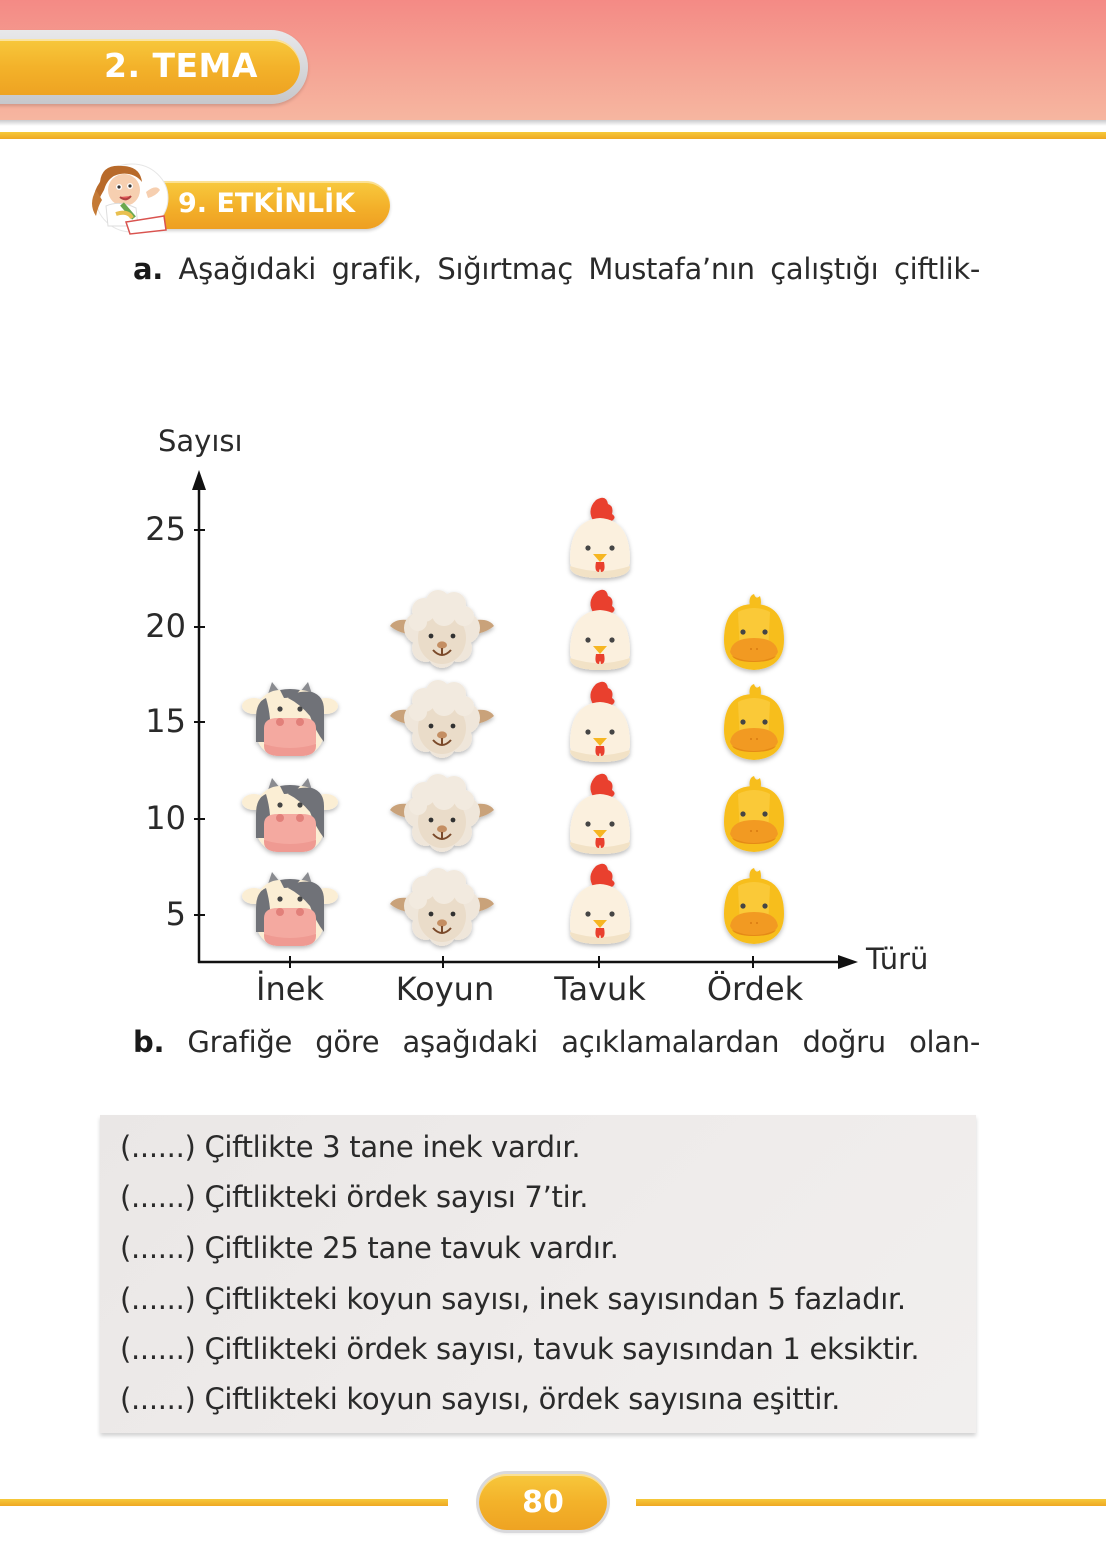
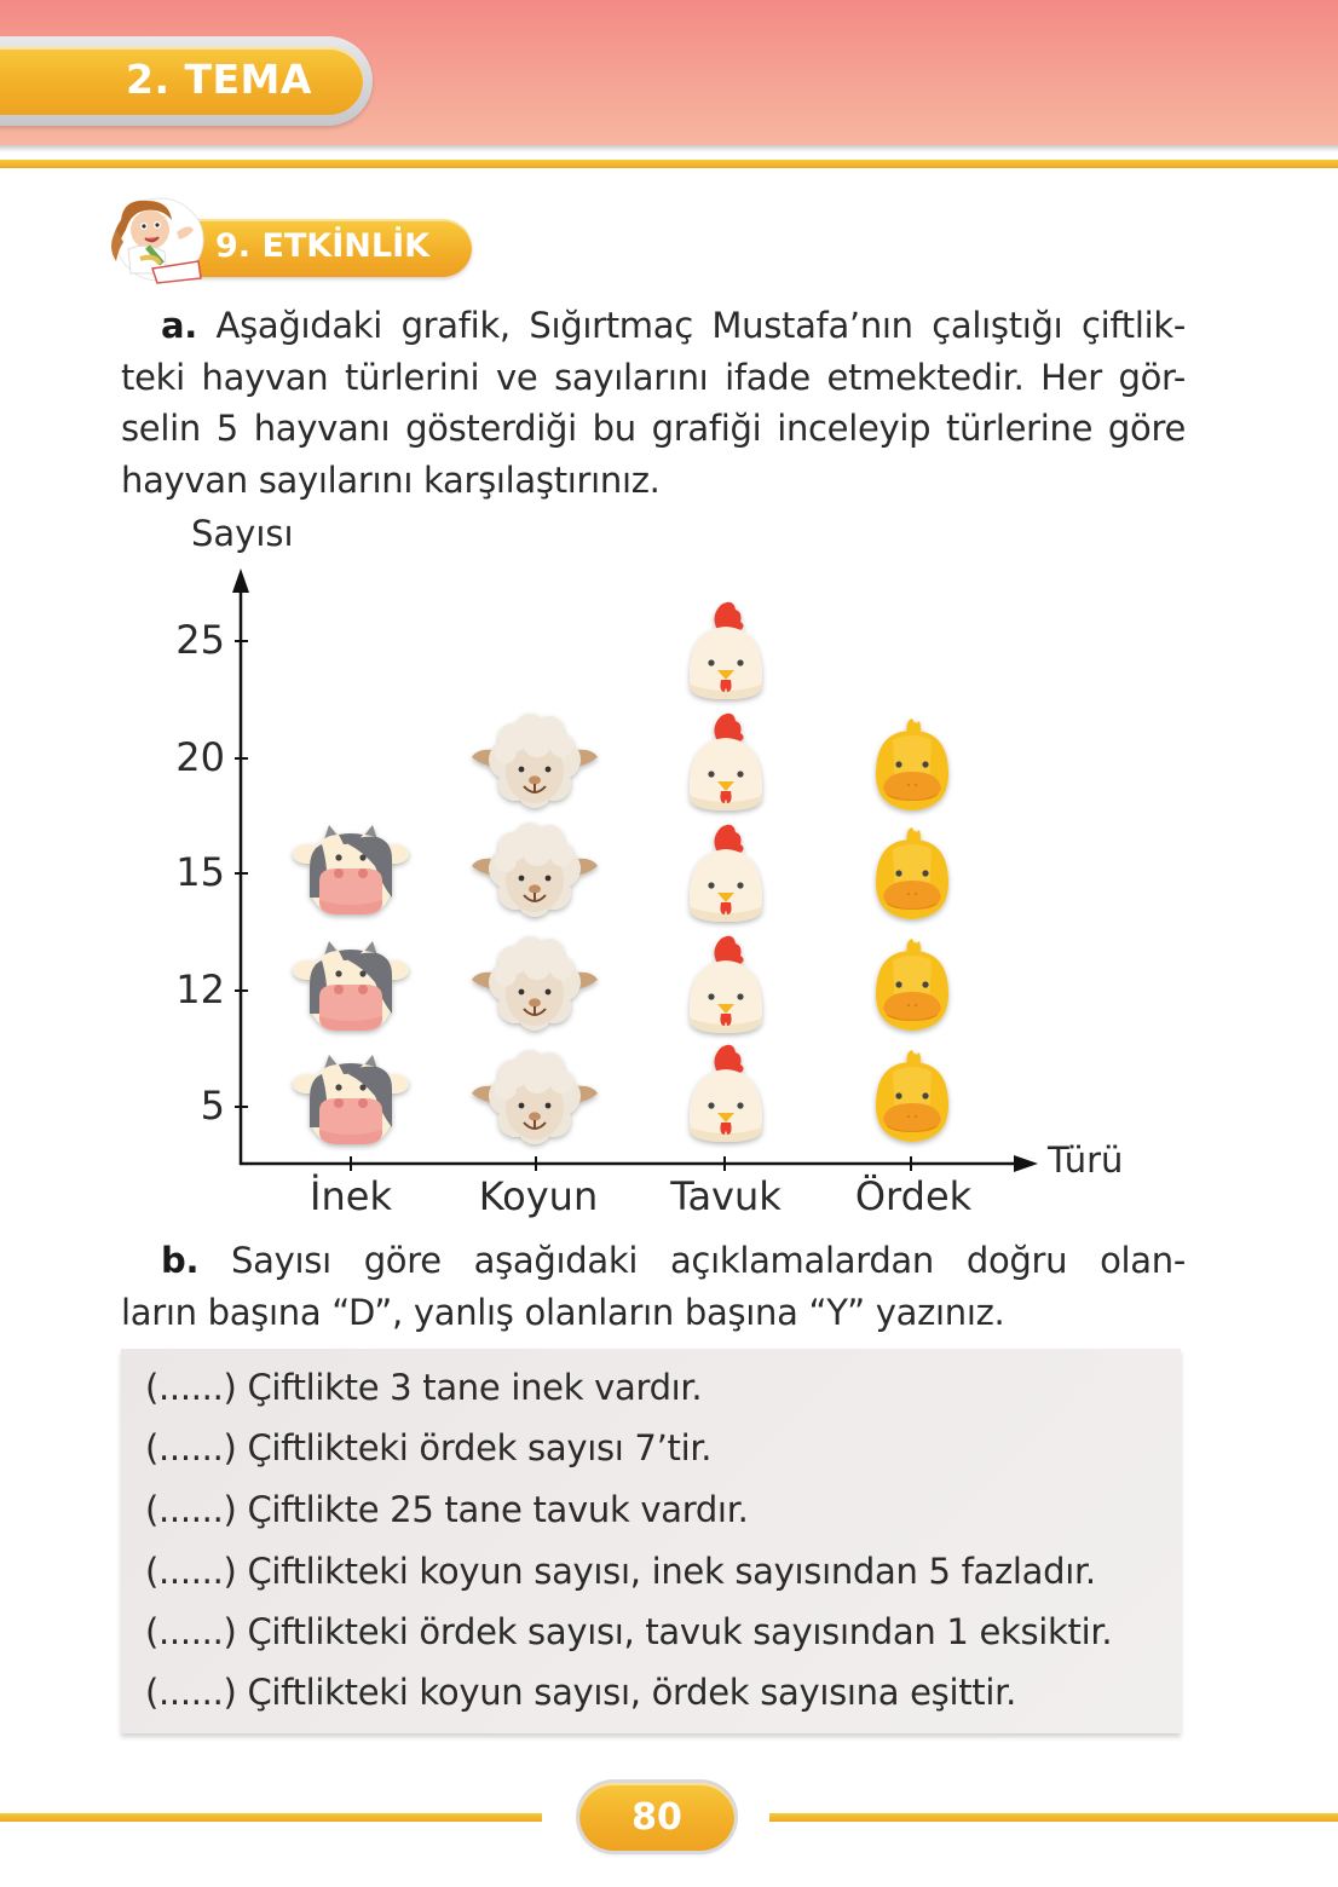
  2. TEMA
  9. ETKİNLİK
  a. Aşağıdaki grafik, Sığırtmaç Mustafa’nın çalıştığı çiftlik-
+ teki hayvan türlerini ve sayılarını ifade etmektedir. Her gör-
+ selin 5 hayvanı gösterdiği bu grafiği inceleyip türlerine göre
+ hayvan sayılarını karşılaştırınız.
  Sayısı
  Türü
  25
  20
  15
- 10
+ 12
  5
  İnek
  Koyun
  Tavuk
  Ördek
- b. Grafiğe göre aşağıdaki açıklamalardan doğru olan-
+ b. Sayısı göre aşağıdaki açıklamalardan doğru olan-
+ ların başına “D”, yanlış olanların başına “Y” yazınız.
  (......) Çiftlikte 3 tane inek vardır.
  (......) Çiftlikteki ördek sayısı 7’tir.
  (......) Çiftlikte 25 tane tavuk vardır.
  (......) Çiftlikteki koyun sayısı, inek sayısından 5 fazladır.
  (......) Çiftlikteki ördek sayısı, tavuk sayısından 1 eksiktir.
  (......) Çiftlikteki koyun sayısı, ördek sayısına eşittir.
  80
